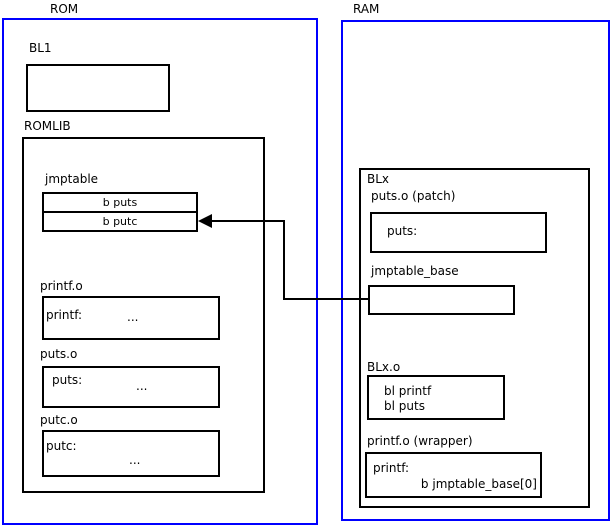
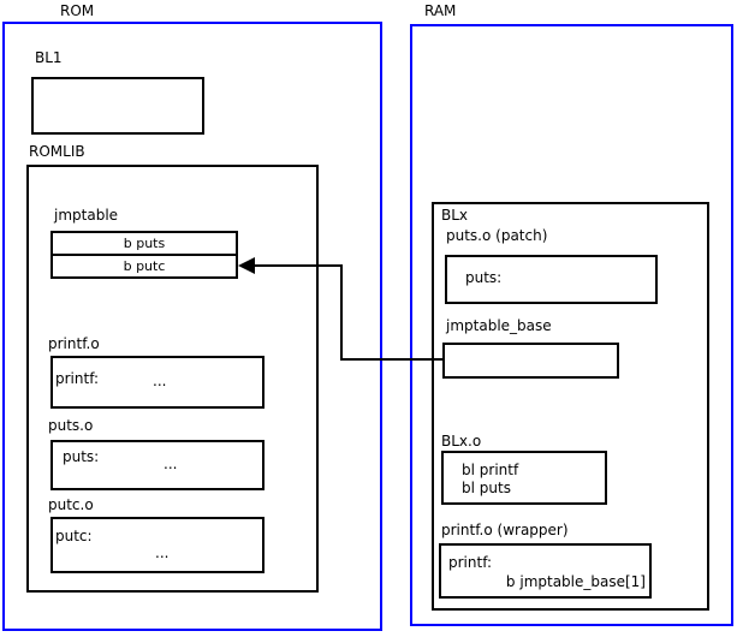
  ROM
  BL1
  ROMLIB
  jmptable
  b puts
  b putc
  printf.o
  printf:
  ...
  puts.o
  puts:
  ...
  putc.o
  putc:
  ...
  RAM
  BLx
  puts.o (patch)
  puts:
  jmptable_base
  BLx.o
  bl printf
  bl puts
  printf.o (wrapper)
  printf:
- b jmptable_base[0]
+ b jmptable_base[1]
